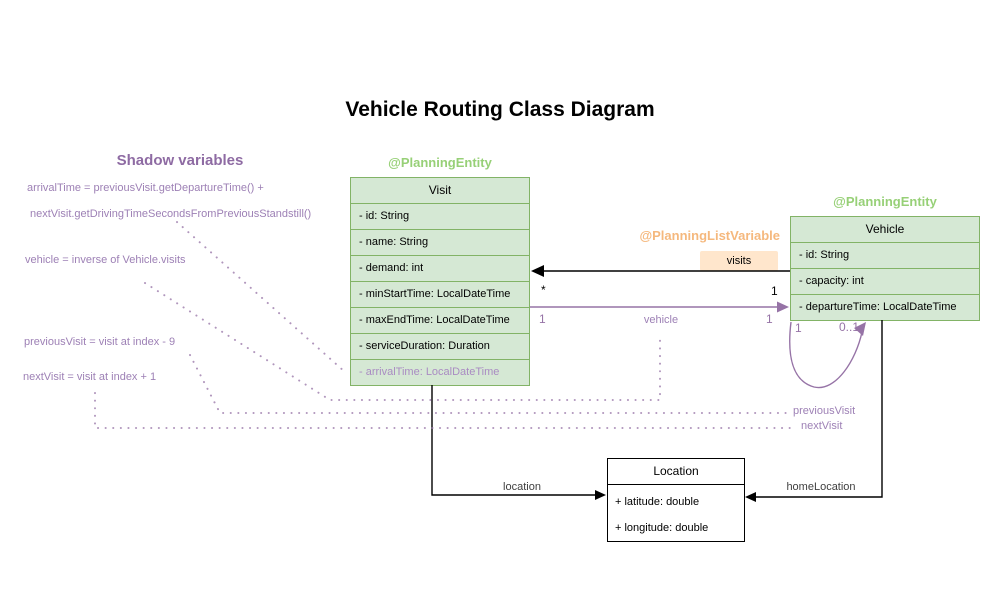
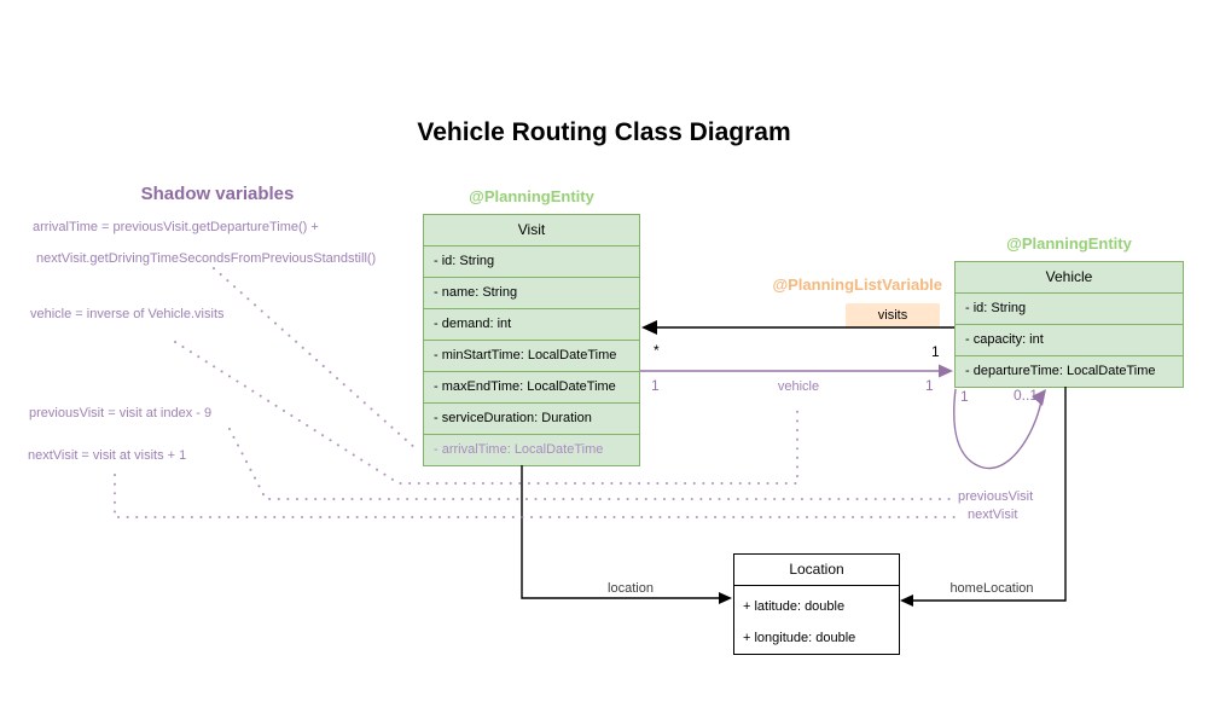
  Vehicle Routing Class Diagram
  Shadow variables
  arrivalTime = previousVisit.getDepartureTime() +
  nextVisit.getDrivingTimeSecondsFromPreviousStandstill()
  vehicle = inverse of Vehicle.visits
  previousVisit = visit at index - 9
- nextVisit = visit at index + 1
+ nextVisit = visit at visits + 1
  @PlanningEntity
  Visit
  - id: String
  - name: String
  - demand: int
  - minStartTime: LocalDateTime
  - maxEndTime: LocalDateTime
  - serviceDuration: Duration
  - arrivalTime: LocalDateTime
  @PlanningEntity
  Vehicle
  - id: String
  - capacity: int
  - departureTime: LocalDateTime
  @PlanningListVariable
  visits
  Location
  + latitude: double
  + longitude: double
  *
  1
  1
  vehicle
  1
  1
  0..1
  location
  homeLocation
  previousVisit
  nextVisit
